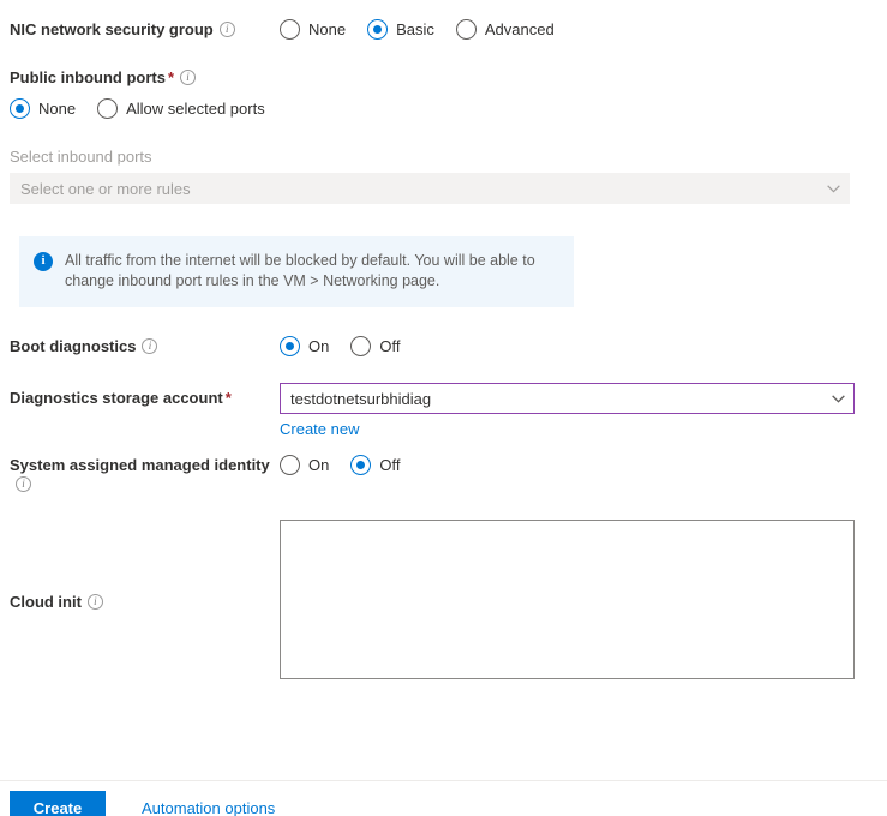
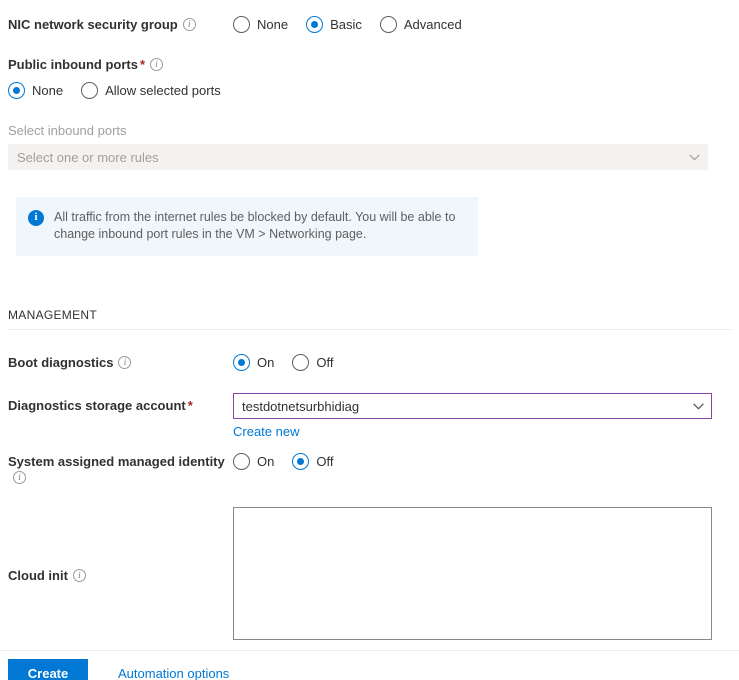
  NIC network security group
  None
  Basic
  Advanced
  Public inbound ports *
  None
  Allow selected ports
  Select inbound ports
  Select one or more rules
- All traffic from the internet will be blocked by default. You will be able to change inbound port rules in the VM > Networking page.
+ All traffic from the internet rules be blocked by default. You will be able to change inbound port rules in the VM > Networking page.
+ MANAGEMENT
  Boot diagnostics
  On
  Off
  Diagnostics storage account *
  testdotnetsurbhidiag
  Create new
  System assigned managed identity
  On
  Off
  Cloud init
  Create
  Automation options
